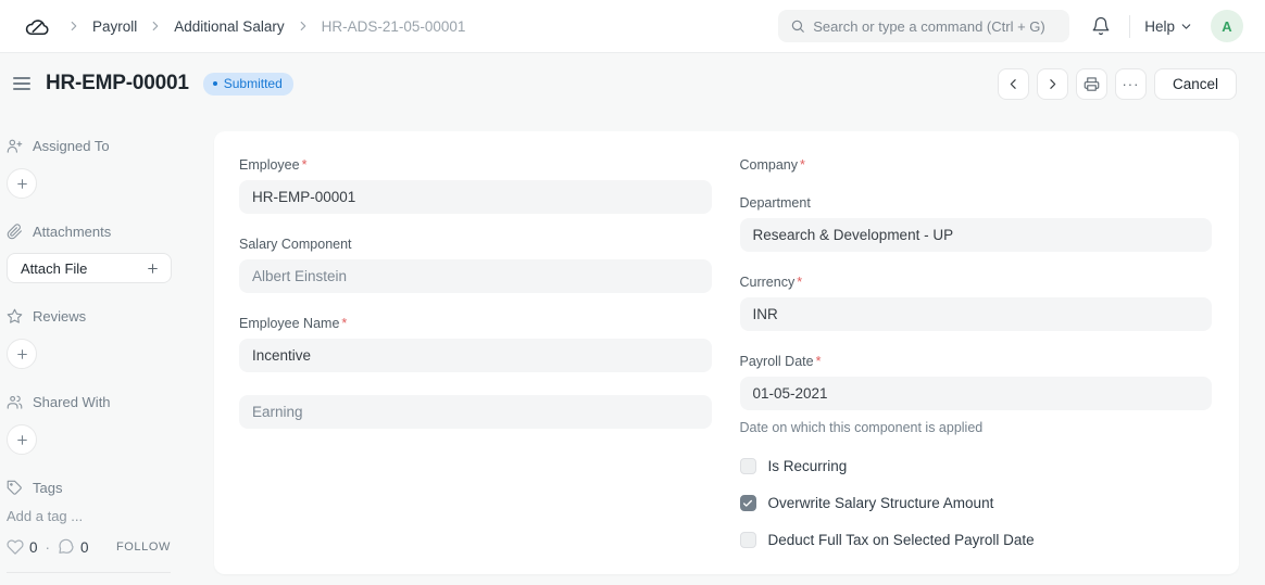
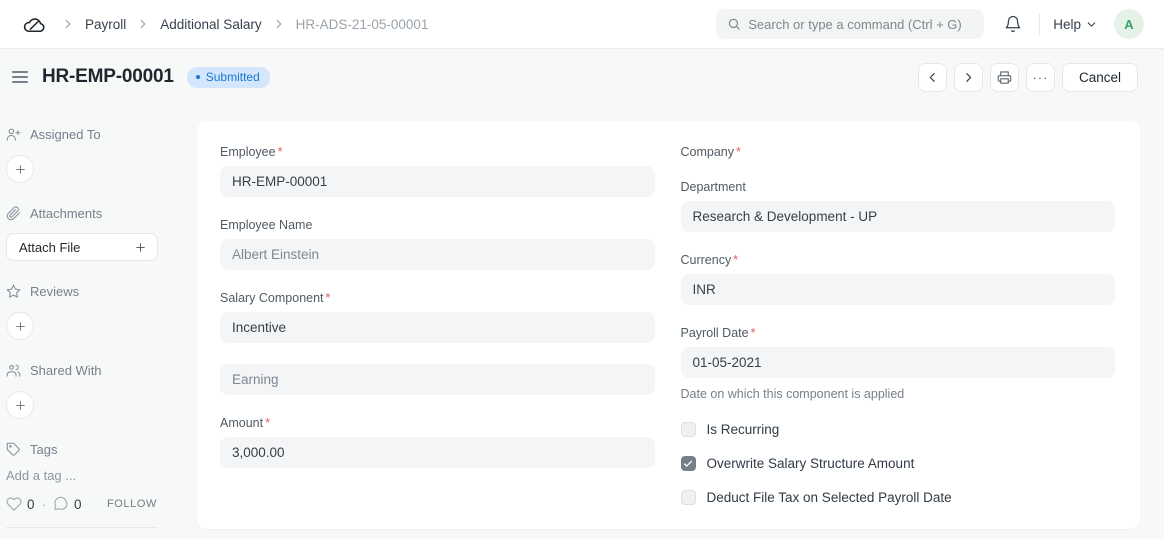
  Payroll
  Additional Salary
  HR-ADS-21-05-00001
  Search or type a command (Ctrl + G)
  Help
  A
  HR-EMP-00001
  Submitted
  ···
  Cancel
  Assigned To
  Attachments
  Attach File
  Reviews
  Shared With
  Tags
  Add a tag ...
  0
  ·
  0
  FOLLOW
  Employee *
  HR-EMP-00001
- Salary Component
+ Employee Name
  Albert Einstein
- Employee Name *
+ Salary Component *
  Incentive
  Earning
+ Amount *
+ 3,000.00
  Company *
  Department
  Research & Development - UP
  Currency *
  INR
  Payroll Date *
  01-05-2021
  Date on which this component is applied
  Is Recurring
  Overwrite Salary Structure Amount
- Deduct Full Tax on Selected Payroll Date
+ Deduct File Tax on Selected Payroll Date
